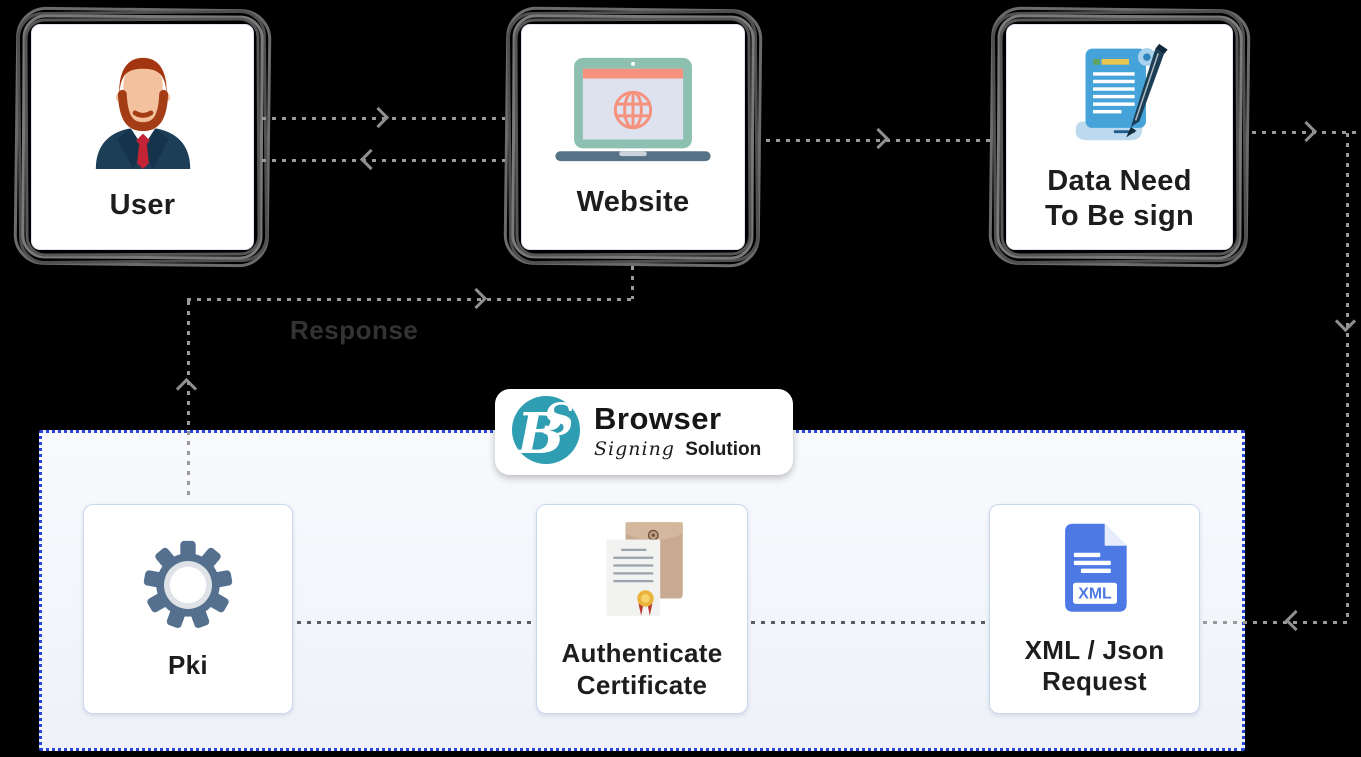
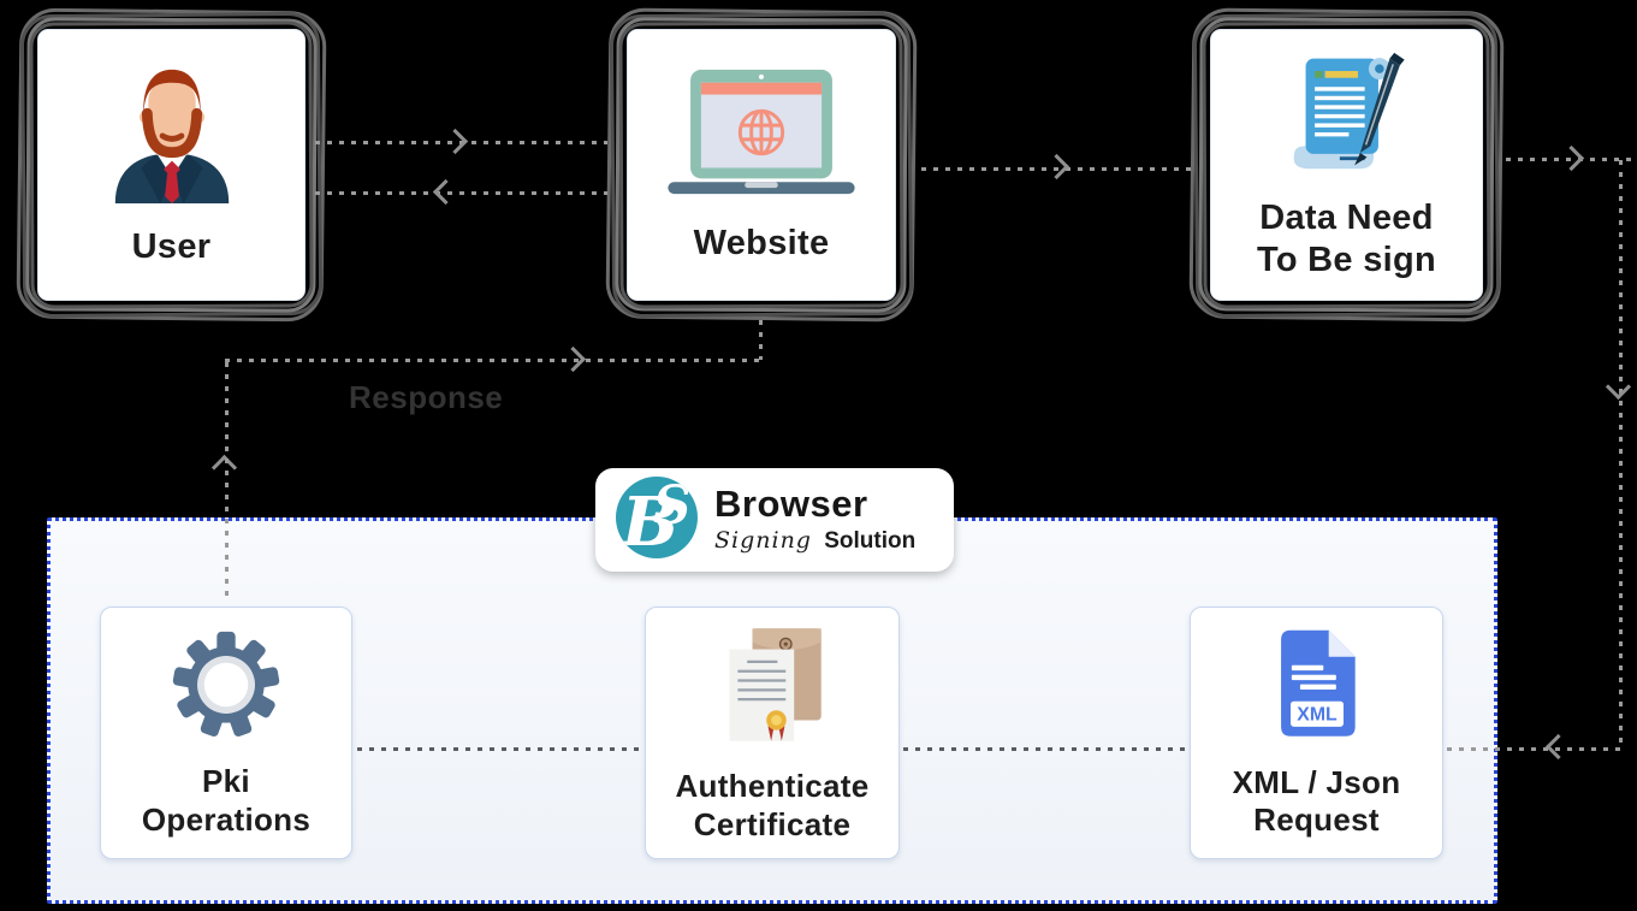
  User
  Website
  Data Need
  To Be sign
  Response
  B
  S
  Browser
  Signing Solution
  Pki
+ Operations
  Authenticate
  Certificate
  XML
  XML / Json
  Request
